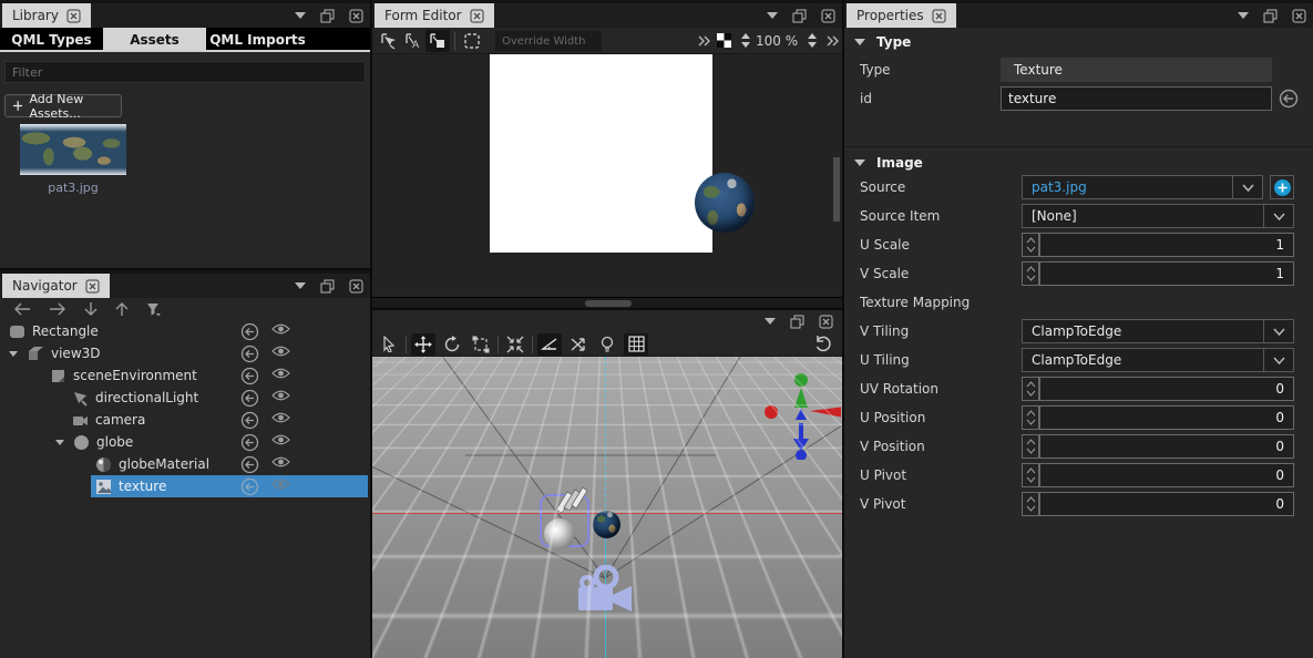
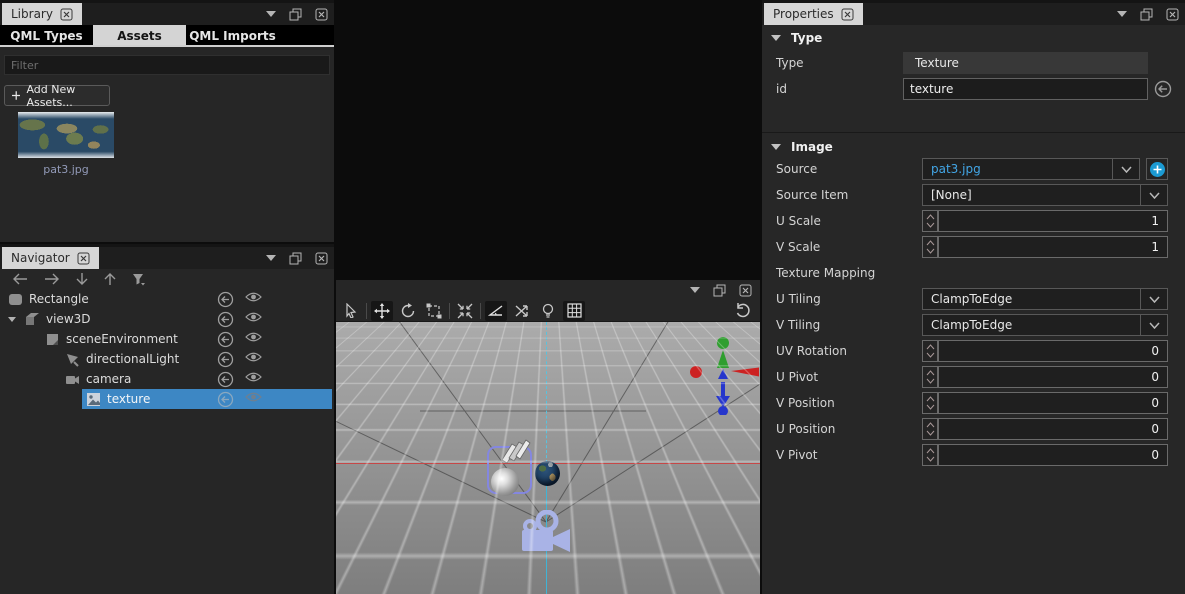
  Library
  QML Types
  Assets
  QML Imports
  Filter
  Add New Assets...
  pat3.jpg
  Navigator
  Rectangle
  view3D
  sceneEnvironment
  directionalLight
  camera
- globe
- globeMaterial
  texture
- Form Editor
- A
- Override Width
- 100 %
  Properties
  Type
  Type
  Texture
  id
  texture
  Image
  Source
  pat3.jpg
  Source Item
  [None]
  U Scale
  1
  V Scale
  1
  Texture Mapping
- V Tiling
+ U Tiling
  ClampToEdge
- U Tiling
+ V Tiling
  ClampToEdge
  UV Rotation
  0
- U Position
+ U Pivot
  0
  V Position
  0
- U Pivot
+ U Position
  0
  V Pivot
  0
